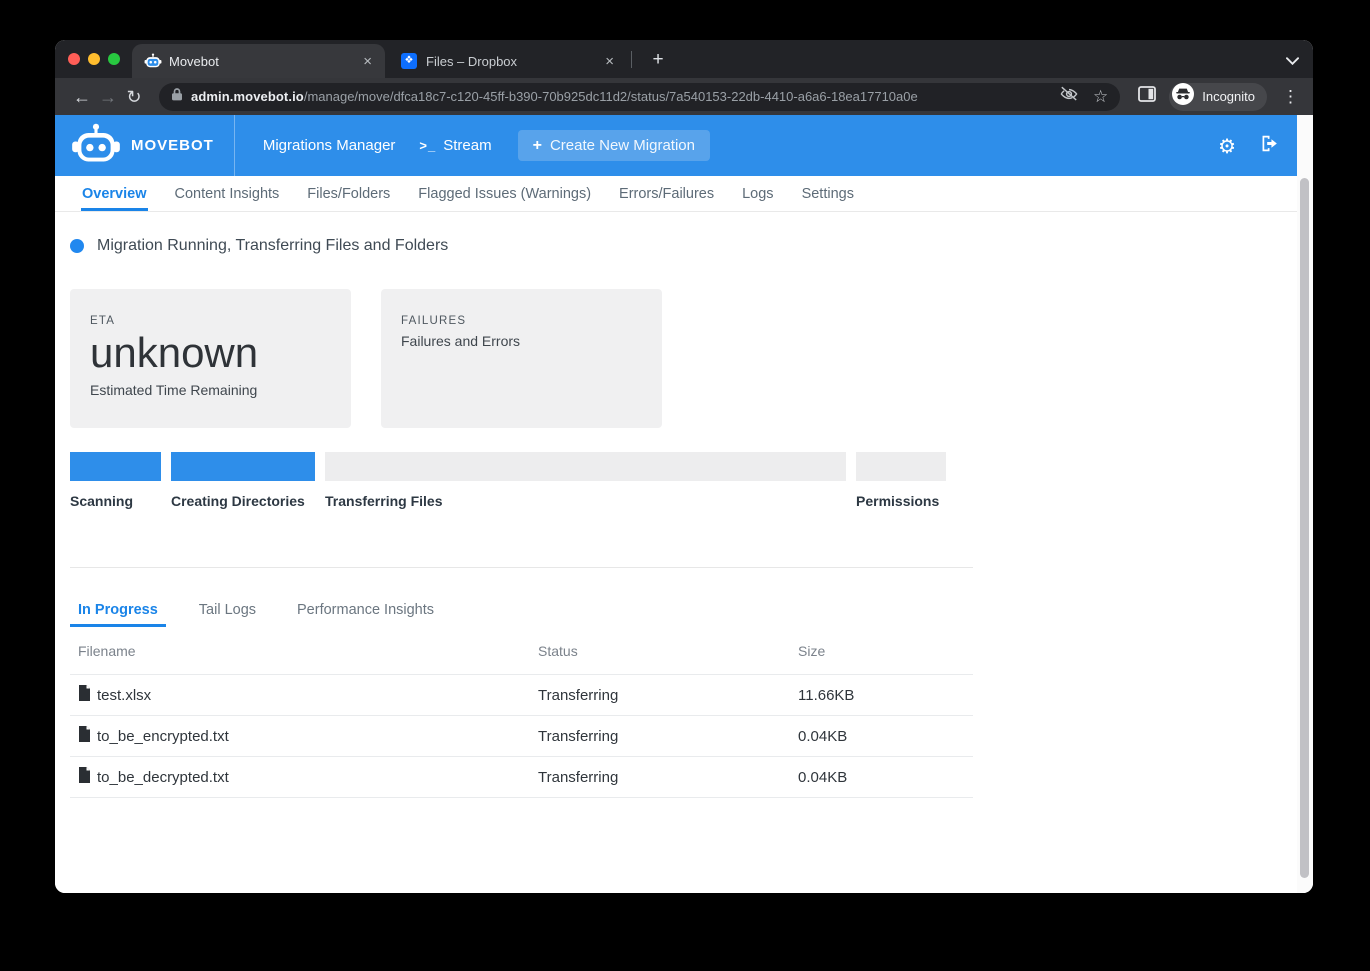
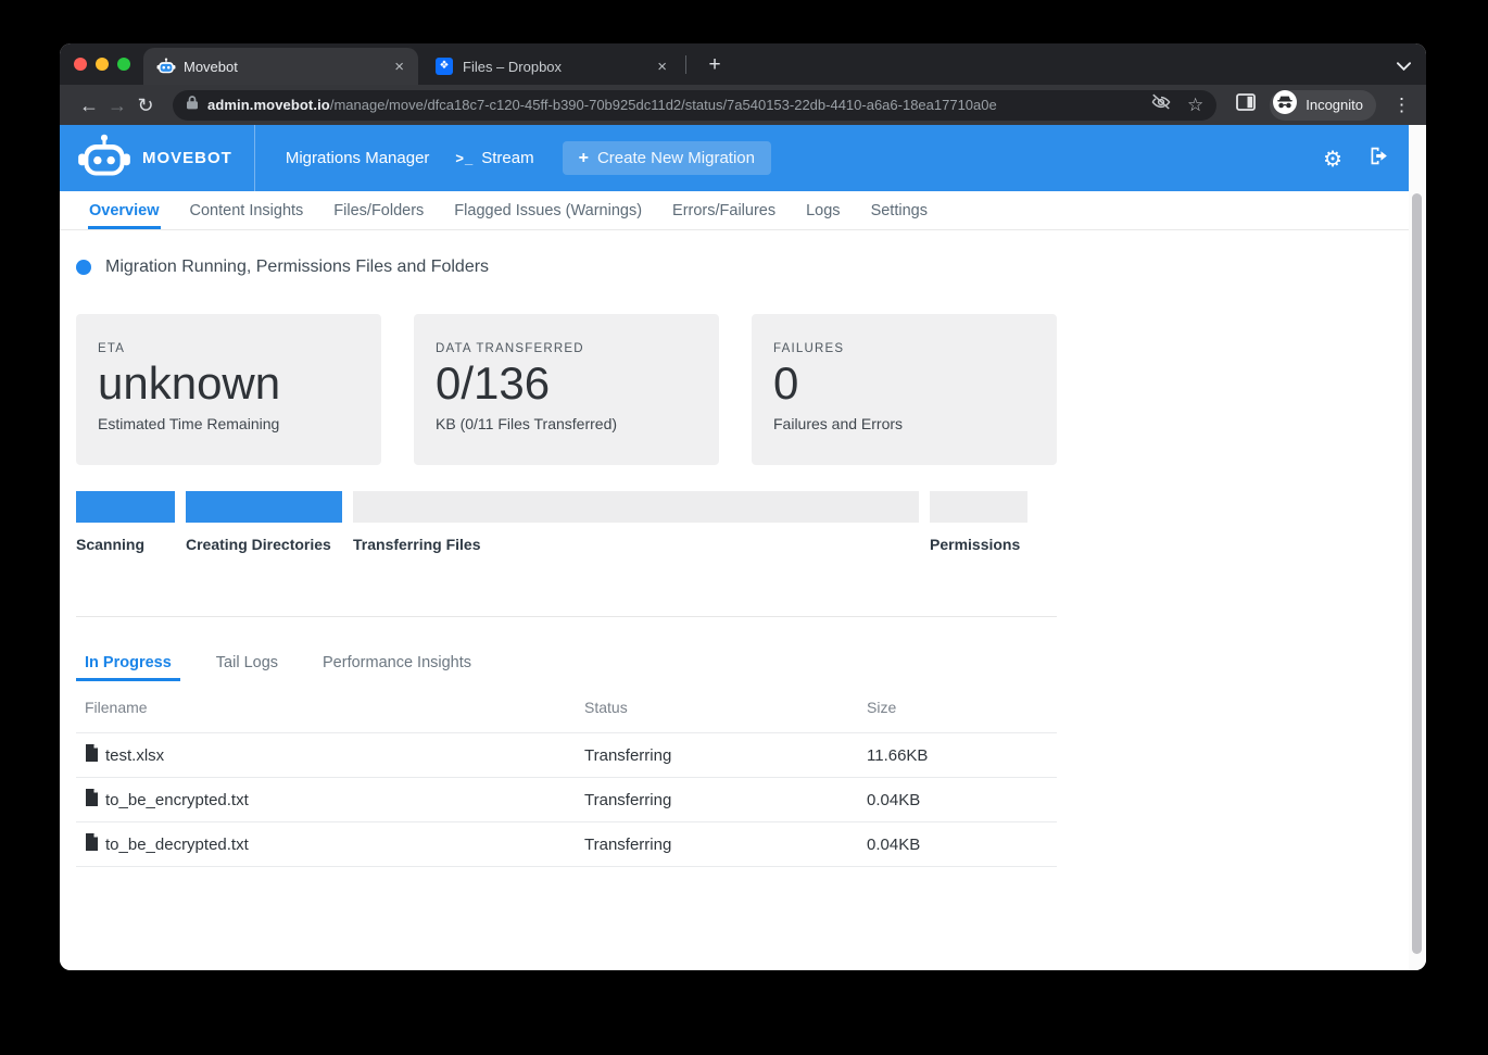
  Movebot
  ×
  ❖
  Files – Dropbox
  ×
  +
  ←
  →
  ↻
  admin.movebot.io
  /manage/move/dfca18c7-c120-45ff-b390-70b925dc11d2/status/7a540153-22db-4410-a6a6-18ea17710a0e
  ☆
  Incognito
  ⋮
  MOVEBOT
  Migrations Manager
  >_
  Stream
  +
  Create New Migration
  ⚙
  Overview
  Content Insights
  Files/Folders
  Flagged Issues (Warnings)
  Errors/Failures
  Logs
  Settings
- Migration Running, Transferring Files and Folders
+ Migration Running, Permissions Files and Folders
  ETA
  unknown
  Estimated Time Remaining
+ DATA TRANSFERRED
+ 0/136
+ KB (0/11 Files Transferred)
  FAILURES
+ 0
  Failures and Errors
  Scanning
  Creating Directories
  Transferring Files
  Permissions
  In Progress
  Tail Logs
  Performance Insights
  Filename
  Status
  Size
  test.xlsx
  Transferring
  11.66KB
  to_be_encrypted.txt
  Transferring
  0.04KB
  to_be_decrypted.txt
  Transferring
  0.04KB
